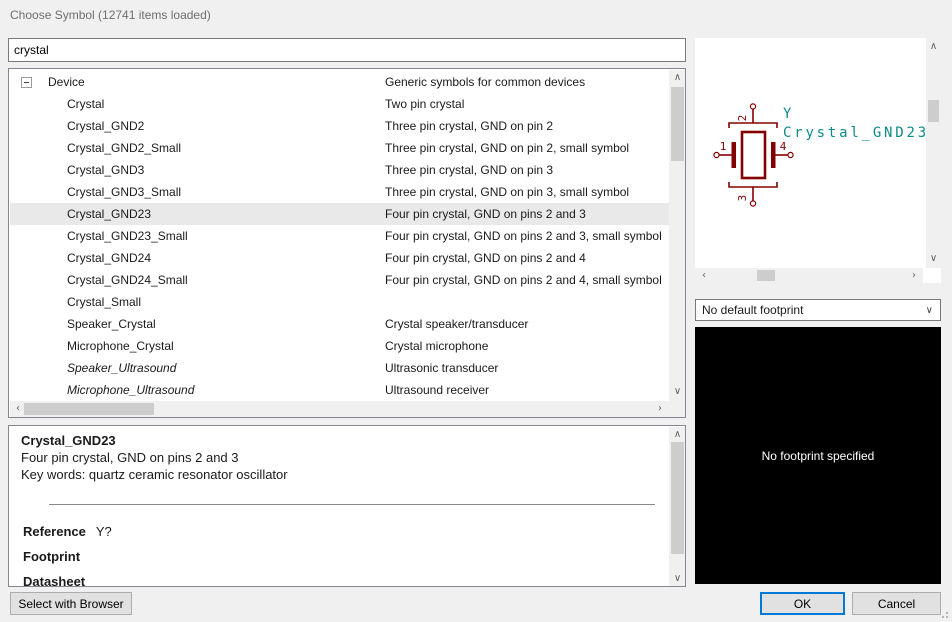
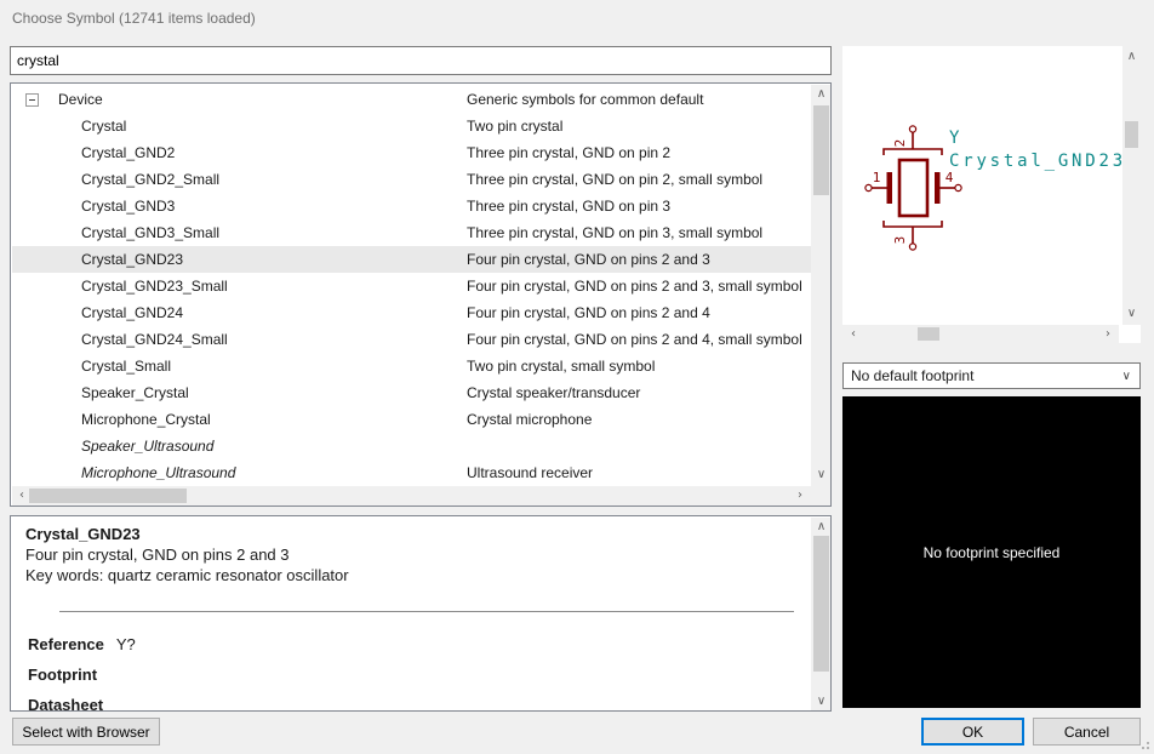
  Choose Symbol (12741 items loaded)
  crystal
  Device
- Generic symbols for common devices
+ Generic symbols for common default
  Crystal
  Two pin crystal
  Crystal_GND2
  Three pin crystal, GND on pin 2
  Crystal_GND2_Small
  Three pin crystal, GND on pin 2, small symbol
  Crystal_GND3
  Three pin crystal, GND on pin 3
  Crystal_GND3_Small
  Three pin crystal, GND on pin 3, small symbol
  Crystal_GND23
  Four pin crystal, GND on pins 2 and 3
  Crystal_GND23_Small
  Four pin crystal, GND on pins 2 and 3, small symbol
  Crystal_GND24
  Four pin crystal, GND on pins 2 and 4
  Crystal_GND24_Small
  Four pin crystal, GND on pins 2 and 4, small symbol
  Crystal_Small
+ Two pin crystal, small symbol
  Speaker_Crystal
  Crystal speaker/transducer
  Microphone_Crystal
  Crystal microphone
  Speaker_Ultrasound
- Ultrasonic transducer
  Microphone_Ultrasound
  Ultrasound receiver
  ∧
  ∨
  ‹
  ›
  Crystal_GND23
  Four pin crystal, GND on pins 2 and 3
  Key words: quartz ceramic resonator oscillator
  Reference Y?
  Footprint
  Datasheet
  ∧
  ∨
  1
  4
  Y
  Crystal_GND23
  ∧
  ∨
  ‹
  ›
  No default footprint
  ∨
  No footprint specified
  Select with Browser
  OK
  Cancel
